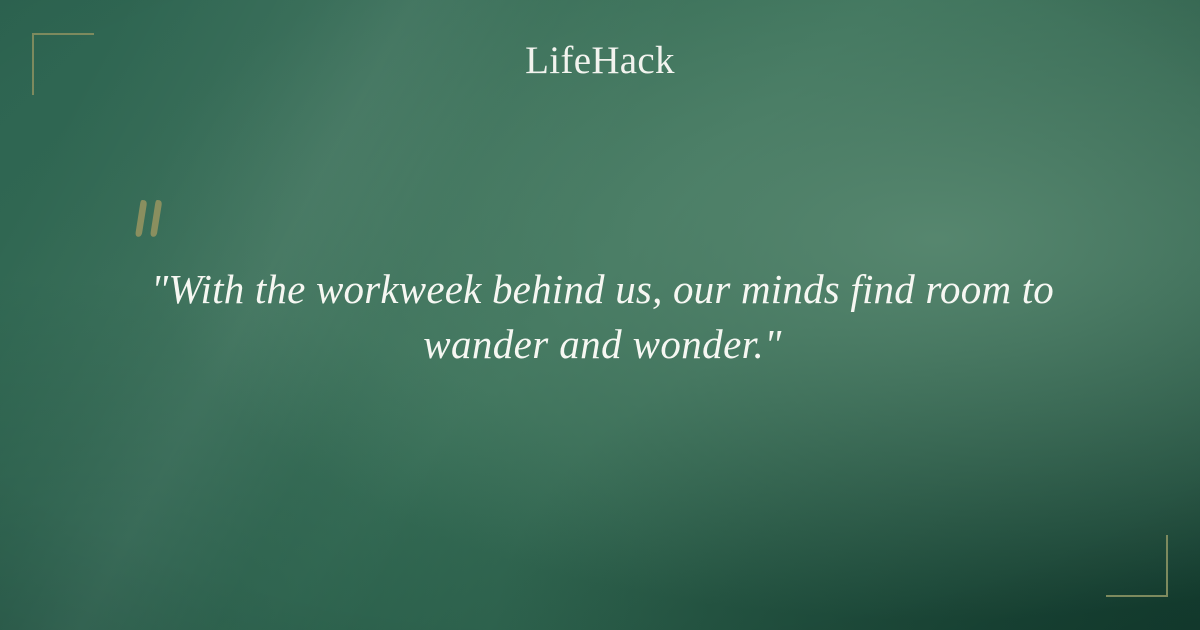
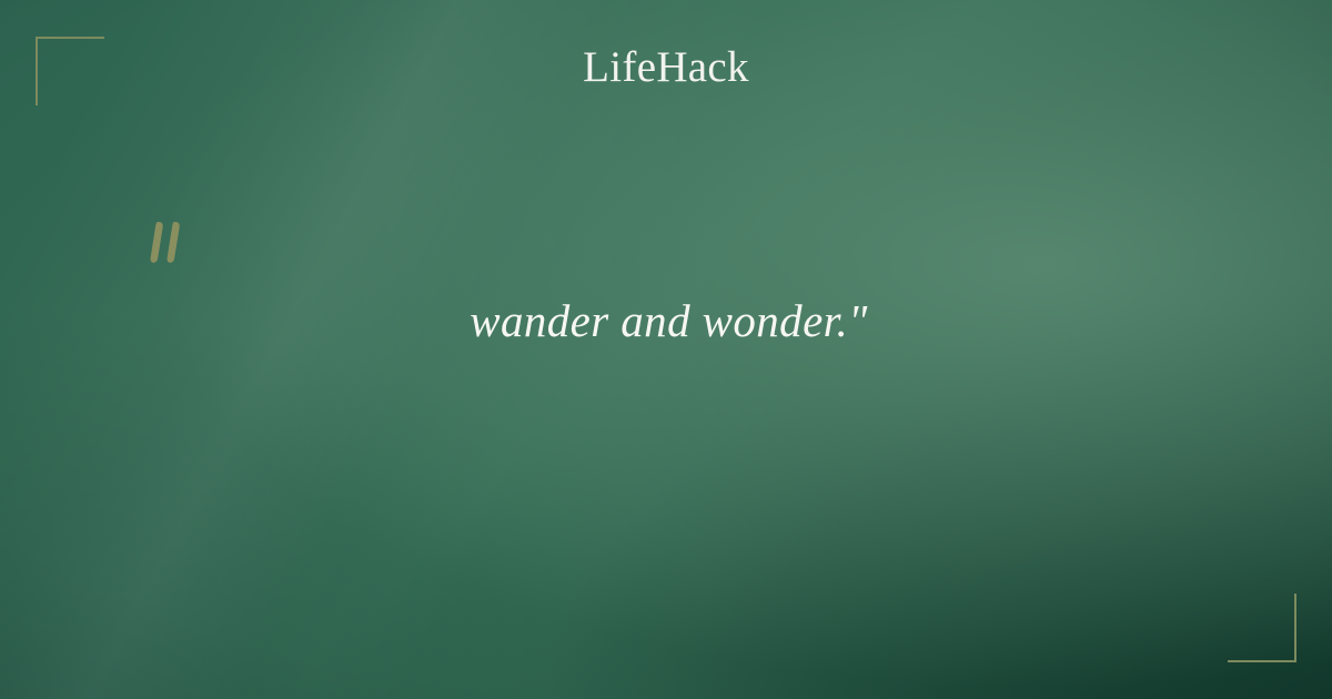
  LifeHack
- "With the workweek behind us, our minds find room to
  wander and wonder."
